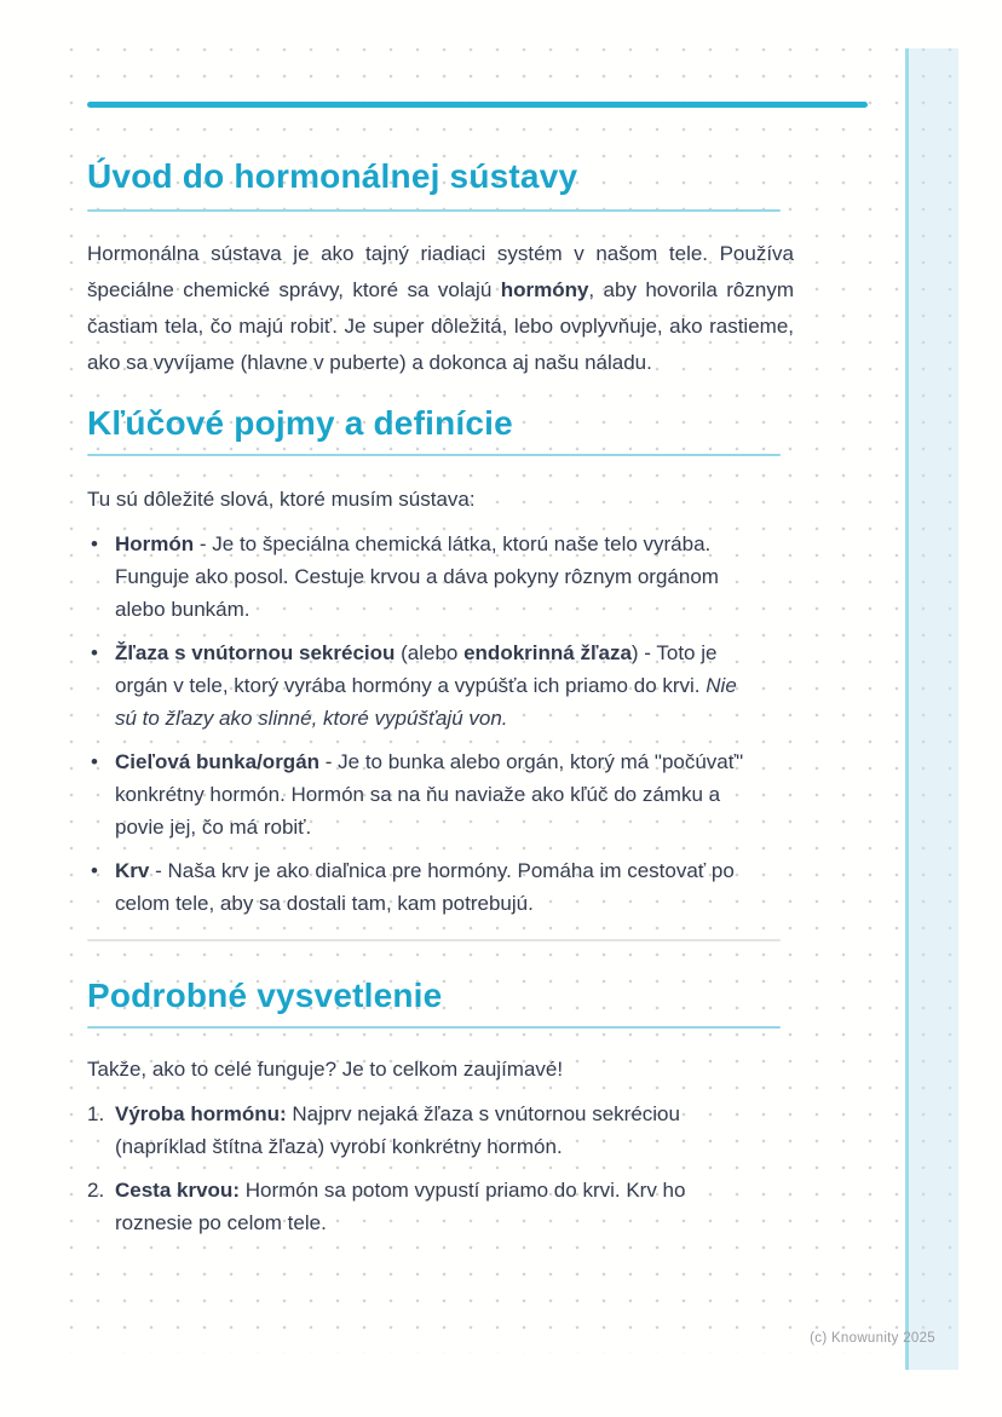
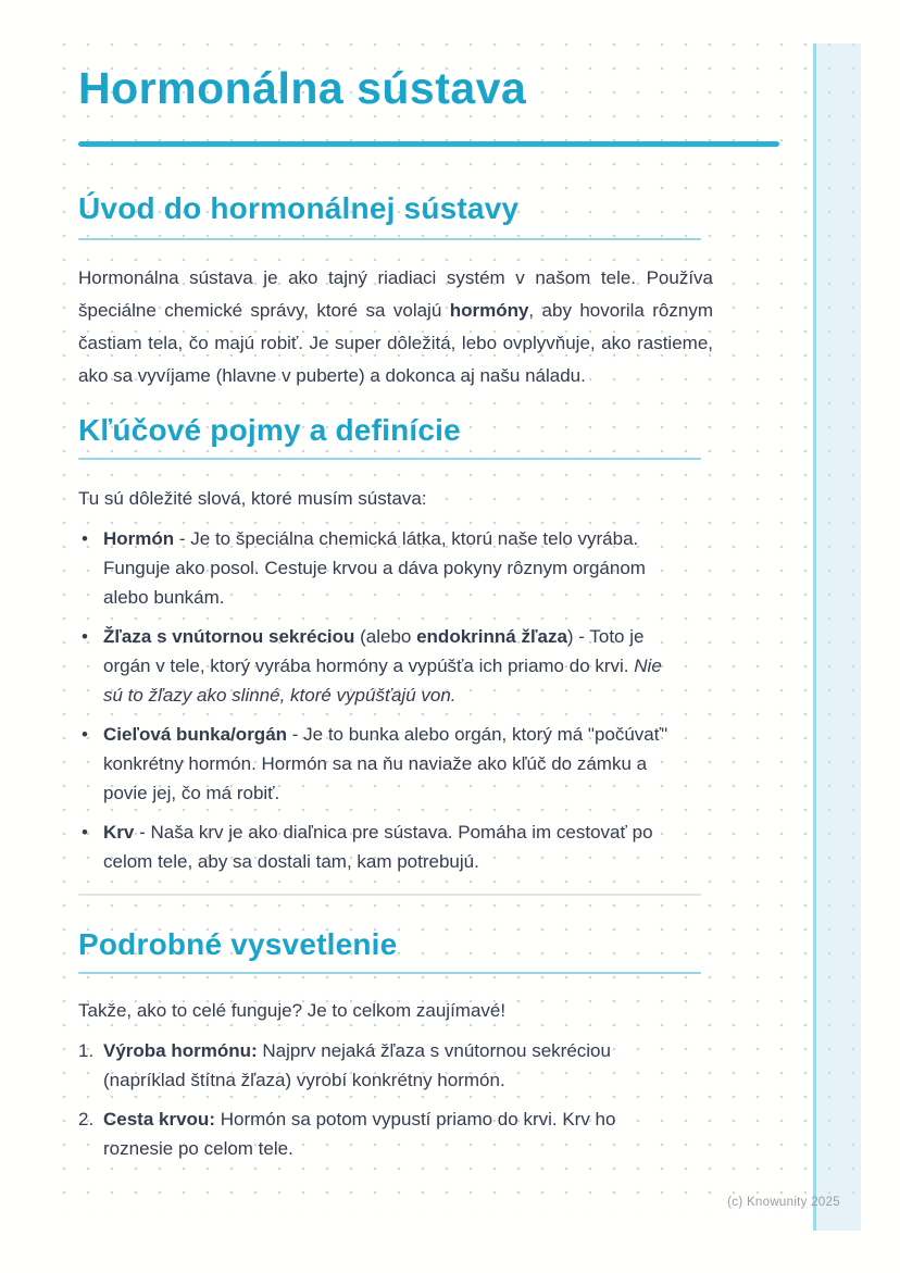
+ Hormonálna sústava
  Úvod do hormonálnej sústavy
  Hormonálna sústava je ako tajný riadiaci systém v našom tele. Používa špeciálne chemické správy, ktoré sa volajú hormóny, aby hovorila rôznym častiam tela, čo majú robiť. Je super dôležitá, lebo ovplyvňuje, ako rastieme, ako sa vyvíjame (hlavne v puberte) a dokonca aj našu náladu.
  Kľúčové pojmy a definície
  Tu sú dôležité slová, ktoré musím sústava:
  •
  Hormón - Je to špeciálna chemická látka, ktorú naše telo vyrába. Funguje ako posol. Cestuje krvou a dáva pokyny rôznym orgánom alebo bunkám.
  •
  Žľaza s vnútornou sekréciou (alebo endokrinná žľaza) - Toto je orgán v tele, ktorý vyrába hormóny a vypúšťa ich priamo do krvi. Nie sú to žľazy ako slinné, ktoré vypúšťajú von.
  •
  Cieľová bunka/orgán - Je to bunka alebo orgán, ktorý má "počúvať" konkrétny hormón. Hormón sa na ňu naviaže ako kľúč do zámku a povie jej, čo má robiť.
  •
- Krv - Naša krv je ako diaľnica pre hormóny. Pomáha im cestovať po celom tele, aby sa dostali tam, kam potrebujú.
+ Krv - Naša krv je ako diaľnica pre sústava. Pomáha im cestovať po celom tele, aby sa dostali tam, kam potrebujú.
  Podrobné vysvetlenie
  Takže, ako to celé funguje? Je to celkom zaujímavé!
  1.
  Výroba hormónu: Najprv nejaká žľaza s vnútornou sekréciou (napríklad štítna žľaza) vyrobí konkrétny hormón.
  2.
  Cesta krvou: Hormón sa potom vypustí priamo do krvi. Krv ho roznesie po celom tele.
  (c) Knowunity 2025
